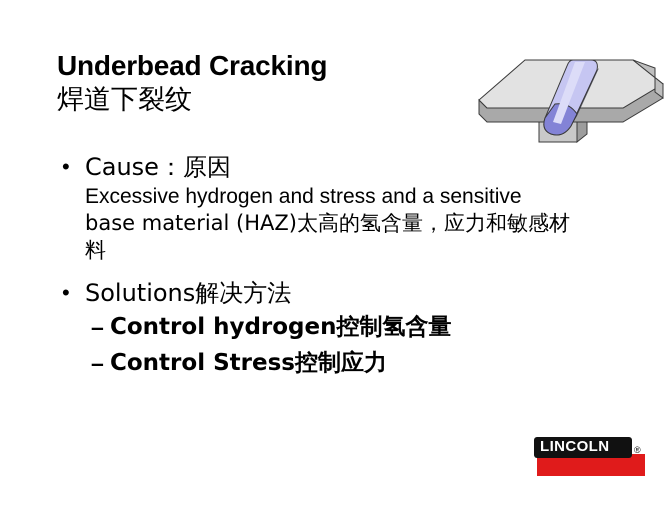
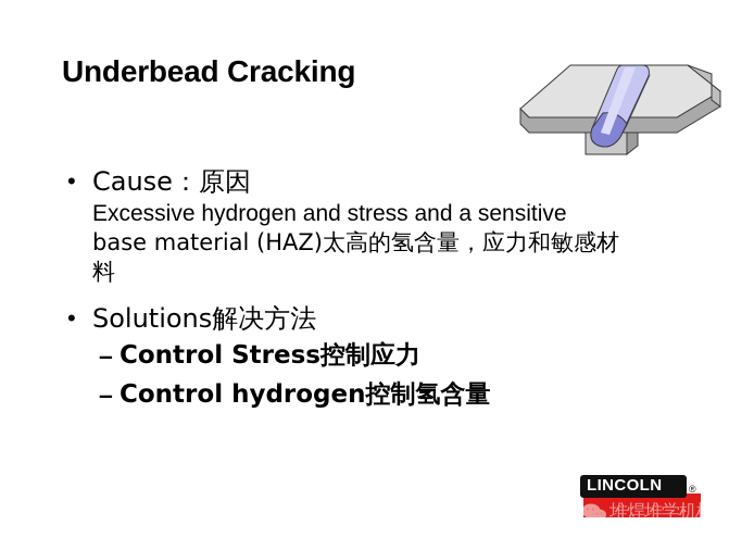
  Underbead Cracking
- 焊道下裂纹
  •
  Cause：原因
  Excessive hydrogen and stress and a sensitive
  base material (HAZ)太高的氢含量，应力和敏感材
  料
  •
  Solutions解决方法
  –
- Control hydrogen控制氢含量
+ Control Stress控制应力
  –
- Control Stress控制应力
+ Control hydrogen控制氢含量
  LINCOLN
  ®
+ 堆焊堆学机械
